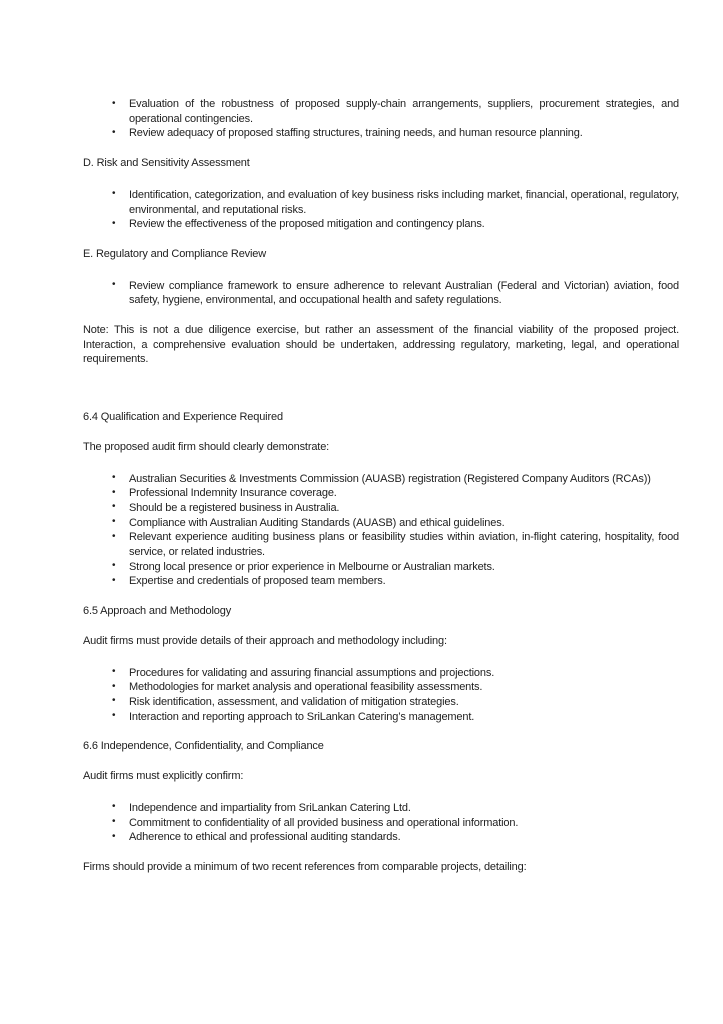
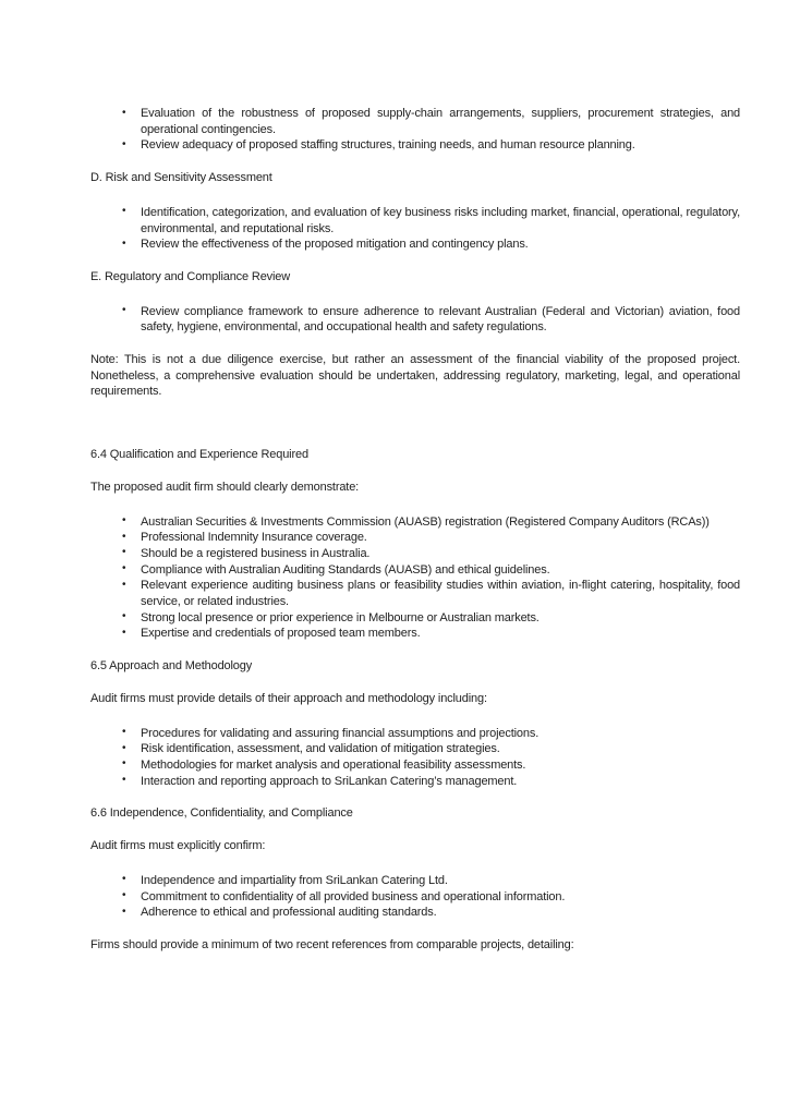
  •
  Evaluation of the robustness of proposed supply-chain arrangements, suppliers, procurement strategies, and operational contingencies.
  •
  Review adequacy of proposed staffing structures, training needs, and human resource planning.
  D. Risk and Sensitivity Assessment
  •
  Identification, categorization, and evaluation of key business risks including market, financial, operational, regulatory, environmental, and reputational risks.
  •
  Review the effectiveness of the proposed mitigation and contingency plans.
  E. Regulatory and Compliance Review
  •
  Review compliance framework to ensure adherence to relevant Australian (Federal and Victorian) aviation, food safety, hygiene, environmental, and occupational health and safety regulations.
- Note: This is not a due diligence exercise, but rather an assessment of the financial viability of the proposed project. Interaction, a comprehensive evaluation should be undertaken, addressing regulatory, marketing, legal, and operational requirements.
+ Note: This is not a due diligence exercise, but rather an assessment of the financial viability of the proposed project. Nonetheless, a comprehensive evaluation should be undertaken, addressing regulatory, marketing, legal, and operational requirements.
  6.4 Qualification and Experience Required
  The proposed audit firm should clearly demonstrate:
  •
  Australian Securities & Investments Commission (AUASB) registration (Registered Company Auditors (RCAs))
  •
  Professional Indemnity Insurance coverage.
  •
  Should be a registered business in Australia.
  •
  Compliance with Australian Auditing Standards (AUASB) and ethical guidelines.
  •
  Relevant experience auditing business plans or feasibility studies within aviation, in-flight catering, hospitality, food service, or related industries.
  •
  Strong local presence or prior experience in Melbourne or Australian markets.
  •
  Expertise and credentials of proposed team members.
  6.5 Approach and Methodology
  Audit firms must provide details of their approach and methodology including:
  •
  Procedures for validating and assuring financial assumptions and projections.
  •
- Methodologies for market analysis and operational feasibility assessments.
+ Risk identification, assessment, and validation of mitigation strategies.
  •
- Risk identification, assessment, and validation of mitigation strategies.
+ Methodologies for market analysis and operational feasibility assessments.
  •
  Interaction and reporting approach to SriLankan Catering’s management.
  6.6 Independence, Confidentiality, and Compliance
  Audit firms must explicitly confirm:
  •
  Independence and impartiality from SriLankan Catering Ltd.
  •
  Commitment to confidentiality of all provided business and operational information.
  •
  Adherence to ethical and professional auditing standards.
  Firms should provide a minimum of two recent references from comparable projects, detailing:
